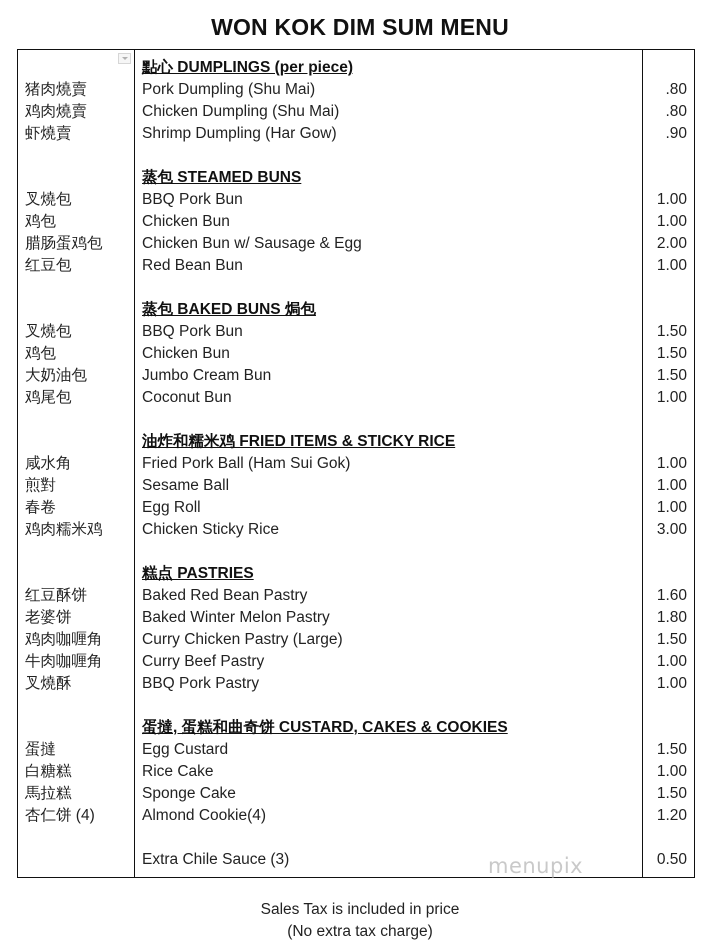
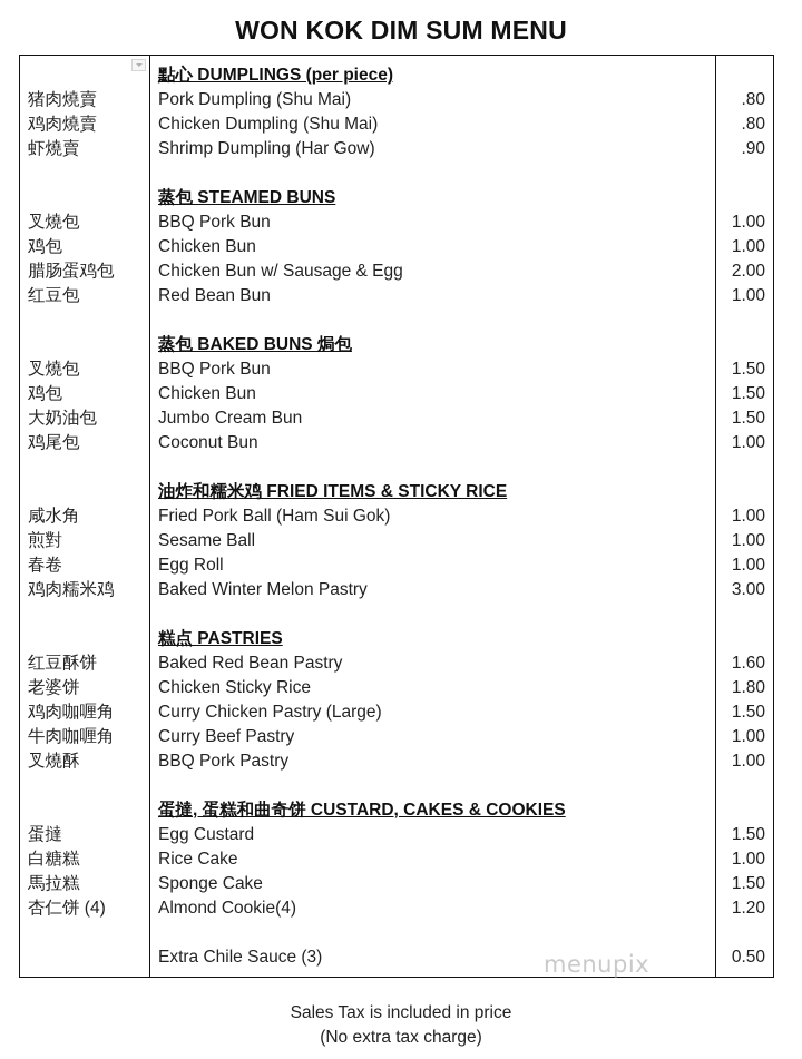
  WON KOK DIM SUM MENU
  點心 DUMPLINGS (per piece)
  猪肉燒賣
  Pork Dumpling (Shu Mai)
  .80
  鸡肉燒賣
  Chicken Dumpling (Shu Mai)
  .80
  虾燒賣
  Shrimp Dumpling (Har Gow)
  .90
  蒸包 STEAMED BUNS
  叉燒包
  BBQ Pork Bun
  1.00
  鸡包
  Chicken Bun
  1.00
  腊肠蛋鸡包
  Chicken Bun w/ Sausage & Egg
  2.00
  红豆包
  Red Bean Bun
  1.00
  蒸包 BAKED BUNS 焗包
  叉燒包
  BBQ Pork Bun
  1.50
  鸡包
  Chicken Bun
  1.50
  大奶油包
  Jumbo Cream Bun
  1.50
  鸡尾包
  Coconut Bun
  1.00
  油炸和糯米鸡 FRIED ITEMS & STICKY RICE
  咸水角
  Fried Pork Ball (Ham Sui Gok)
  1.00
  煎對
  Sesame Ball
  1.00
  春卷
  Egg Roll
  1.00
  鸡肉糯米鸡
- Chicken Sticky Rice
+ Baked Winter Melon Pastry
  3.00
  糕点 PASTRIES
  红豆酥饼
  Baked Red Bean Pastry
  1.60
  老婆饼
- Baked Winter Melon Pastry
+ Chicken Sticky Rice
  1.80
  鸡肉咖喱角
  Curry Chicken Pastry (Large)
  1.50
  牛肉咖喱角
  Curry Beef Pastry
  1.00
  叉燒酥
  BBQ Pork Pastry
  1.00
  蛋撻, 蛋糕和曲奇饼 CUSTARD, CAKES & COOKIES
  蛋撻
  Egg Custard
  1.50
  白糖糕
  Rice Cake
  1.00
  馬拉糕
  Sponge Cake
  1.50
  杏仁饼 (4)
  Almond Cookie(4)
  1.20
  Extra Chile Sauce (3)
  0.50
  menupix
  Sales Tax is included in price
  (No extra tax charge)
